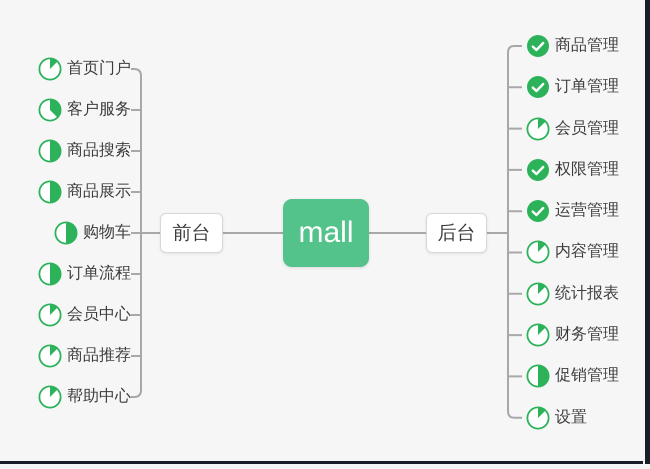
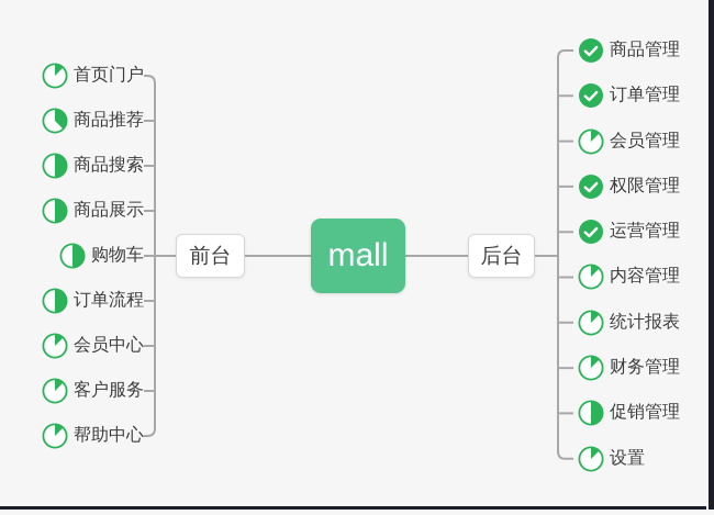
  首页门户
- 客户服务
+ 商品推荐
  商品搜索
  商品展示
  购物车
  订单流程
  会员中心
- 商品推荐
+ 客户服务
  帮助中心
  前台
  mall
  后台
  商品管理
  订单管理
  会员管理
  权限管理
  运营管理
  内容管理
  统计报表
  财务管理
  促销管理
  设置
